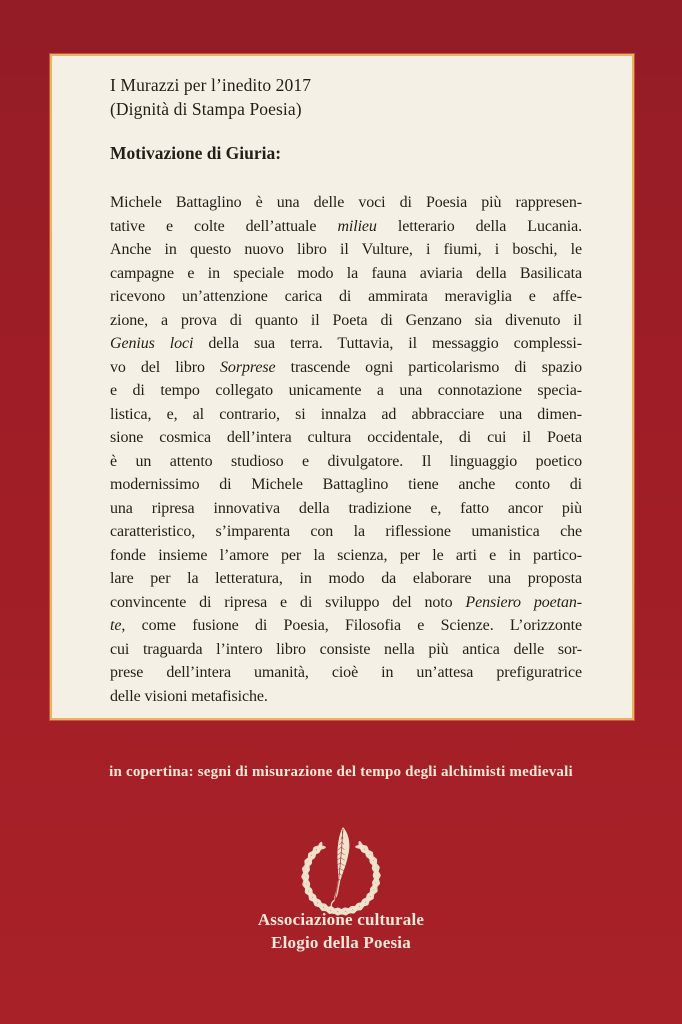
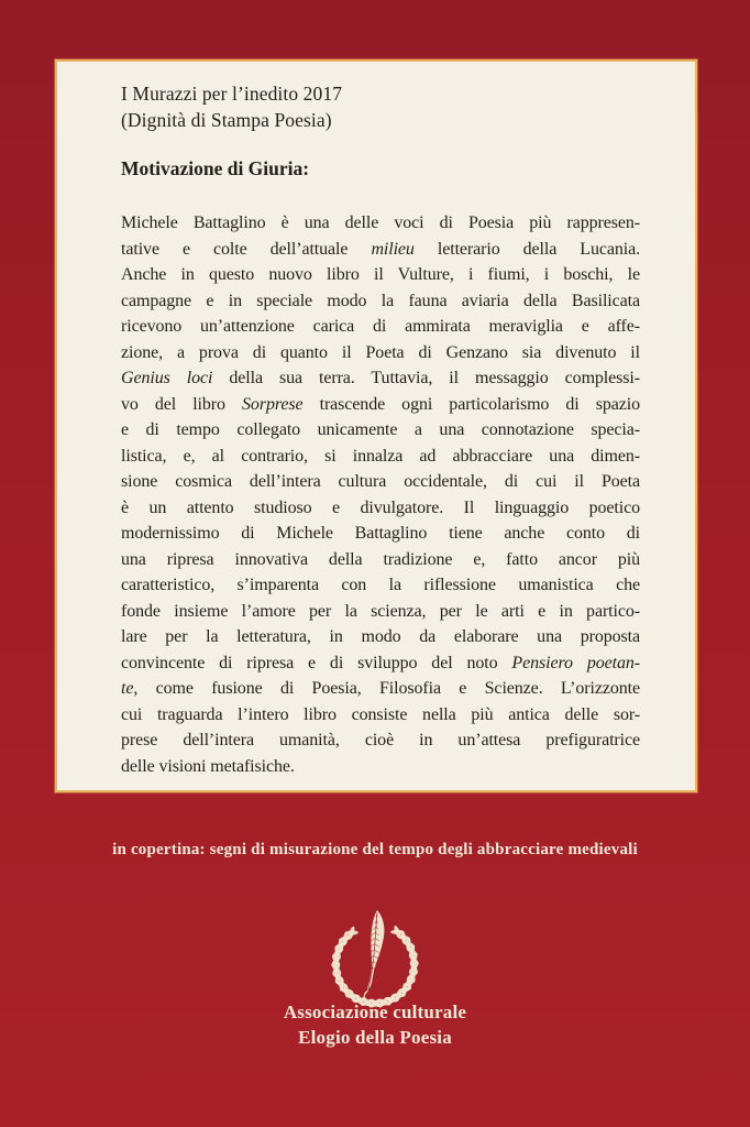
  I Murazzi per l’inedito 2017
  (Dignità di Stampa Poesia)
  Motivazione di Giuria:
  Michele Battaglino è una delle voci di Poesia più rappresen-
  tative e colte dell’attuale milieu letterario della Lucania.
  Anche in questo nuovo libro il Vulture, i fiumi, i boschi, le
  campagne e in speciale modo la fauna aviaria della Basilicata
  ricevono un’attenzione carica di ammirata meraviglia e affe-
  zione, a prova di quanto il Poeta di Genzano sia divenuto il
  Genius loci della sua terra. Tuttavia, il messaggio complessi-
  vo del libro Sorprese trascende ogni particolarismo di spazio
  e di tempo collegato unicamente a una connotazione specia-
  listica, e, al contrario, si innalza ad abbracciare una dimen-
  sione cosmica dell’intera cultura occidentale, di cui il Poeta
  è un attento studioso e divulgatore. Il linguaggio poetico
  modernissimo di Michele Battaglino tiene anche conto di
  una ripresa innovativa della tradizione e, fatto ancor più
  caratteristico, s’imparenta con la riflessione umanistica che
  fonde insieme l’amore per la scienza, per le arti e in partico-
  lare per la letteratura, in modo da elaborare una proposta
  convincente di ripresa e di sviluppo del noto Pensiero poetan-
  te, come fusione di Poesia, Filosofia e Scienze. L’orizzonte
  cui traguarda l’intero libro consiste nella più antica delle sor-
  prese dell’intera umanità, cioè in un’attesa prefiguratrice
  delle visioni metafisiche.
- in copertina: segni di misurazione del tempo degli alchimisti medievali
+ in copertina: segni di misurazione del tempo degli abbracciare medievali
  Associazione culturale
  Elogio della Poesia
